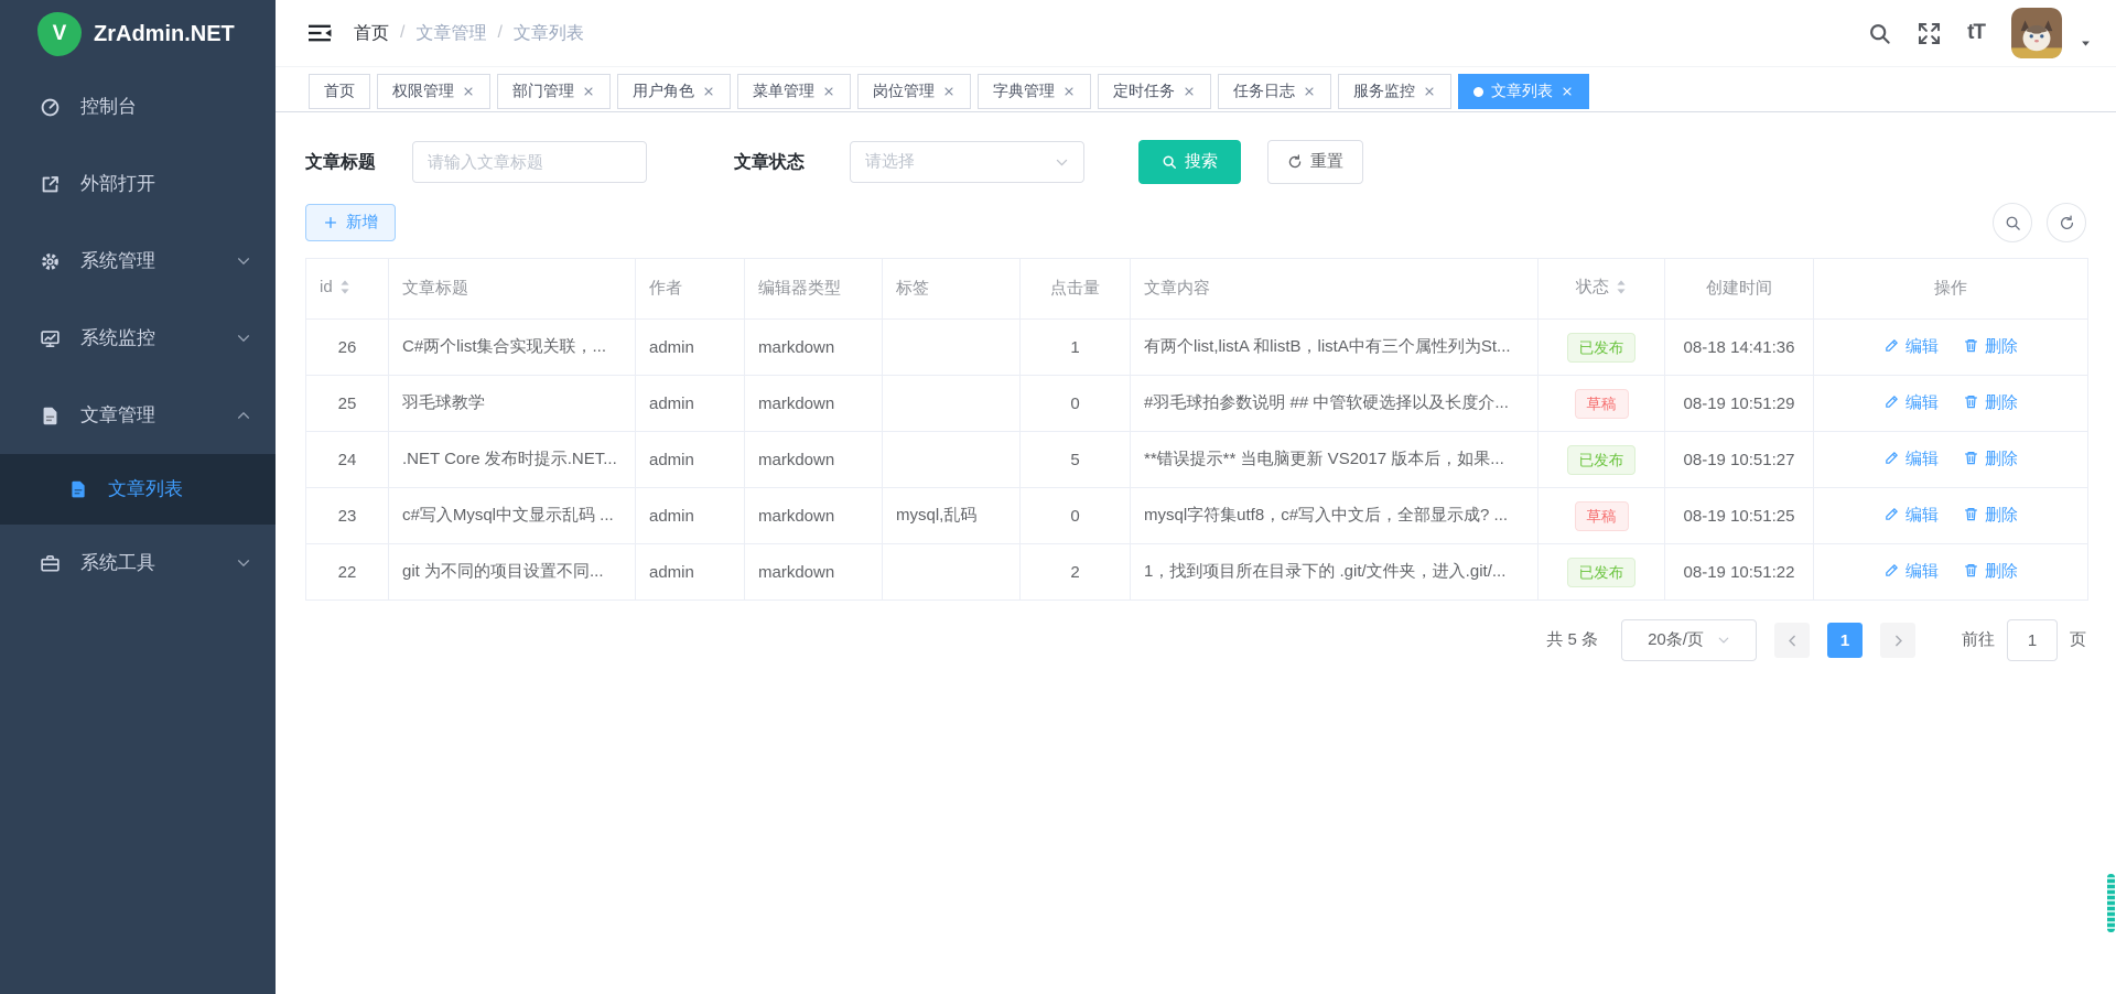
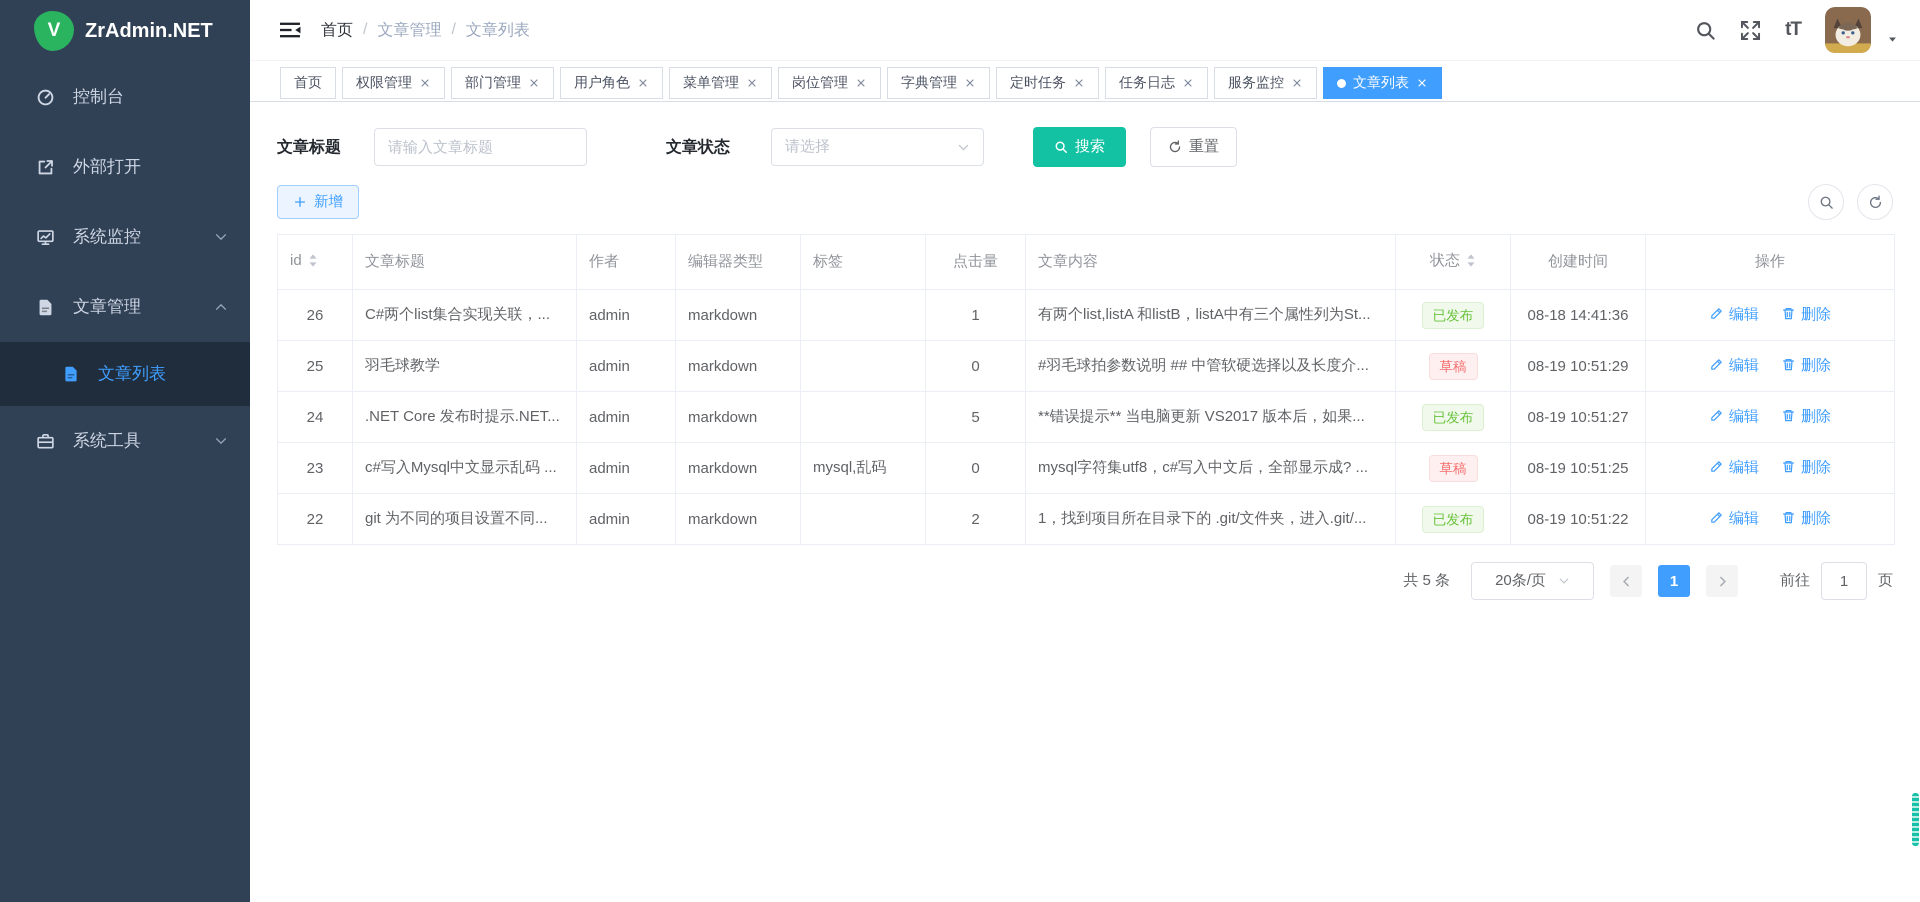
  V
  ZrAdmin.NET
  控制台
  外部打开
- 系统管理
  系统监控
  文章管理
  文章列表
  系统工具
  首页
  /
  文章管理
  /
  文章列表
  tT
  首页
  权限管理
  部门管理
  用户角色
  菜单管理
  岗位管理
  字典管理
  定时任务
  任务日志
  服务监控
  文章列表
  文章标题
  请输入文章标题
  文章状态
  请选择
  搜索
  重置
  新增
  id	文章标题	作者	编辑器类型	标签	点击量	文章内容	状态	创建时间	操作
  26	C#两个list集合实现关联，...	admin	markdown		1	有两个list,listA 和listB，listA中有三个属性列为St...	已发布	08-18 14:41:36	编辑 删除
  25	羽毛球教学	admin	markdown		0	#羽毛球拍参数说明 ## 中管软硬选择以及长度介...	草稿	08-19 10:51:29	编辑 删除
  24	.NET Core 发布时提示.NET...	admin	markdown		5	**错误提示** 当电脑更新 VS2017 版本后，如果...	已发布	08-19 10:51:27	编辑 删除
  23	c#写入Mysql中文显示乱码 ...	admin	markdown	mysql,乱码	0	mysql字符集utf8，c#写入中文后，全部显示成? ...	草稿	08-19 10:51:25	编辑 删除
  22	git 为不同的项目设置不同...	admin	markdown		2	1，找到项目所在目录下的 .git/文件夹，进入.git/...	已发布	08-19 10:51:22	编辑 删除
  共 5 条
  20条/页
  1
  前往
  1
  页
